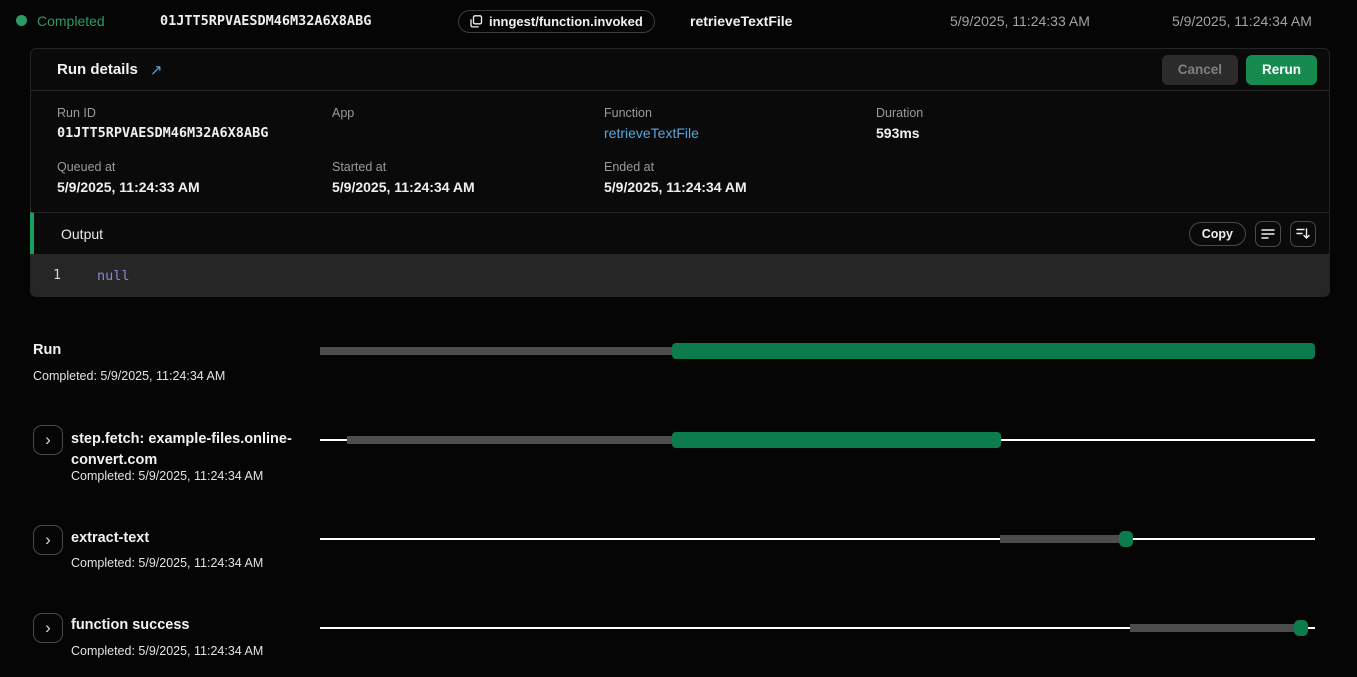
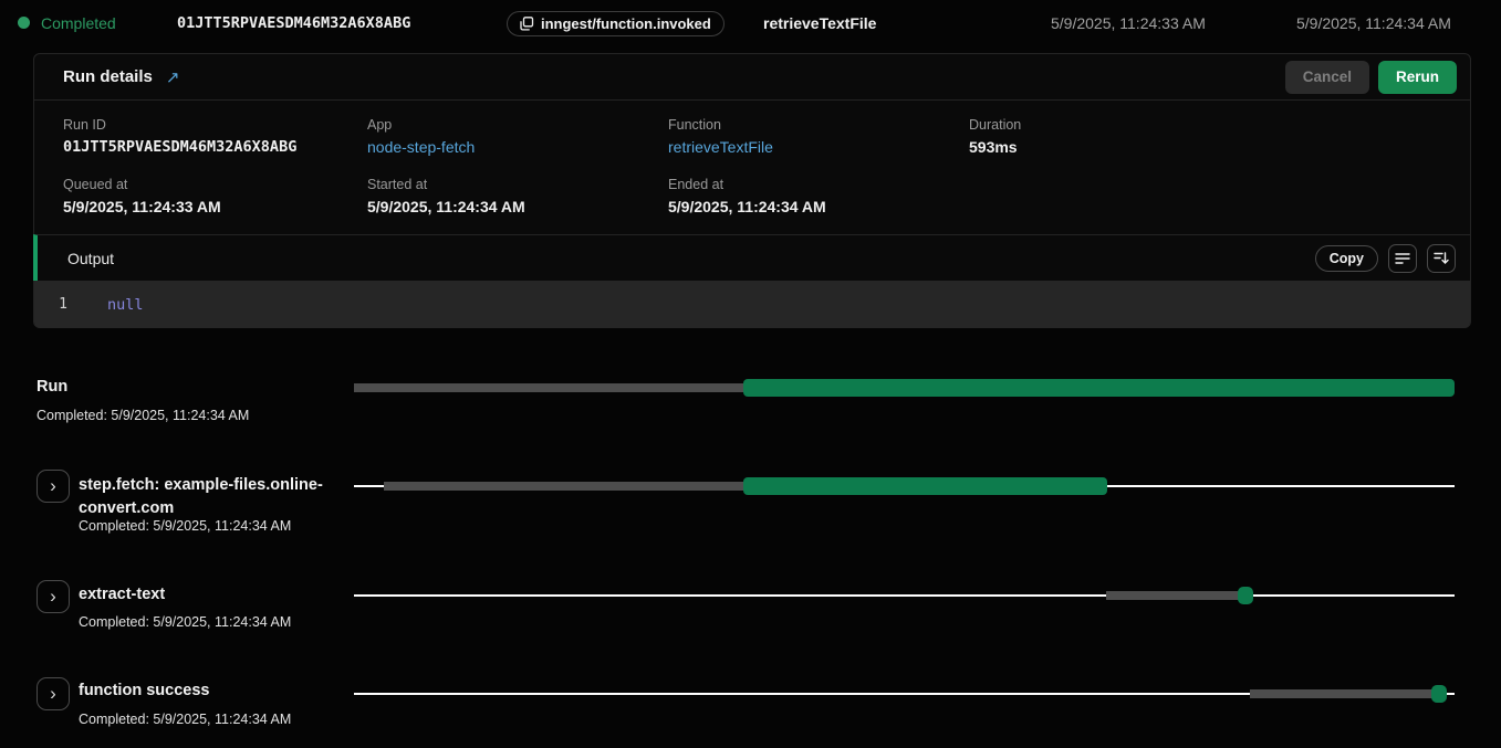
  Completed
  01JTT5RPVAESDM46M32A6X8ABG
  inngest/function.invoked
  retrieveTextFile
  5/9/2025, 11:24:33 AM
  5/9/2025, 11:24:34 AM
  Run details
  ↗
  Cancel
  Rerun
  Run ID
  01JTT5RPVAESDM46M32A6X8ABG
  App
+ node-step-fetch
  Function
  retrieveTextFile
  Duration
  593ms
  Queued at
  5/9/2025, 11:24:33 AM
  Started at
  5/9/2025, 11:24:34 AM
  Ended at
  5/9/2025, 11:24:34 AM
  Output
  Copy
  1
  null
  Run
  Completed: 5/9/2025, 11:24:34 AM
  ›
  step.fetch: example-files.online-convert.com
  Completed: 5/9/2025, 11:24:34 AM
  ›
  extract-text
  Completed: 5/9/2025, 11:24:34 AM
  ›
  function success
  Completed: 5/9/2025, 11:24:34 AM
